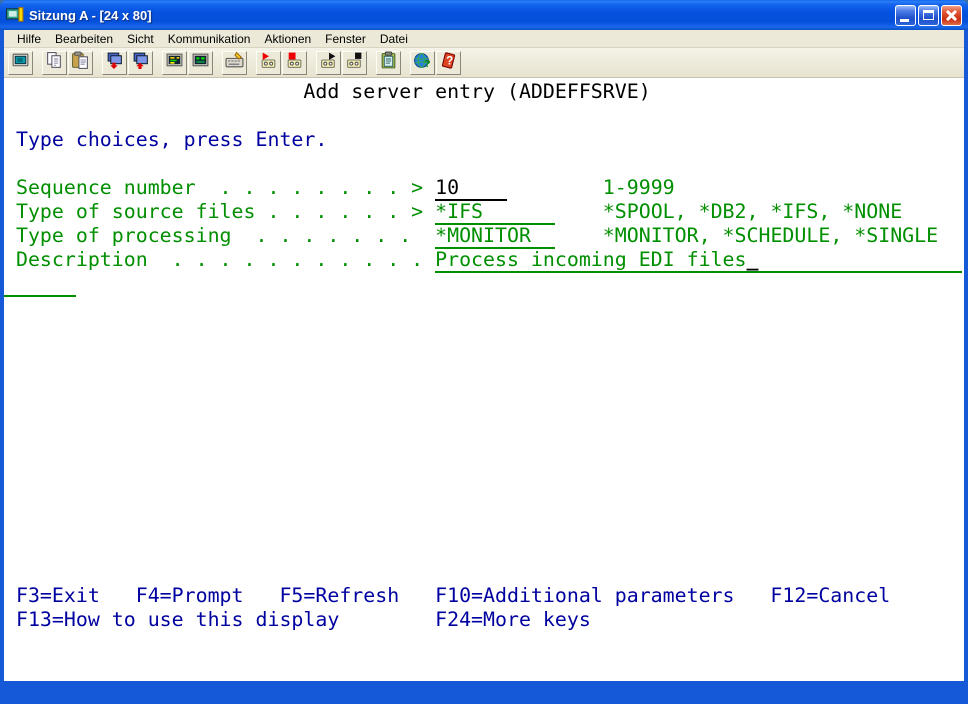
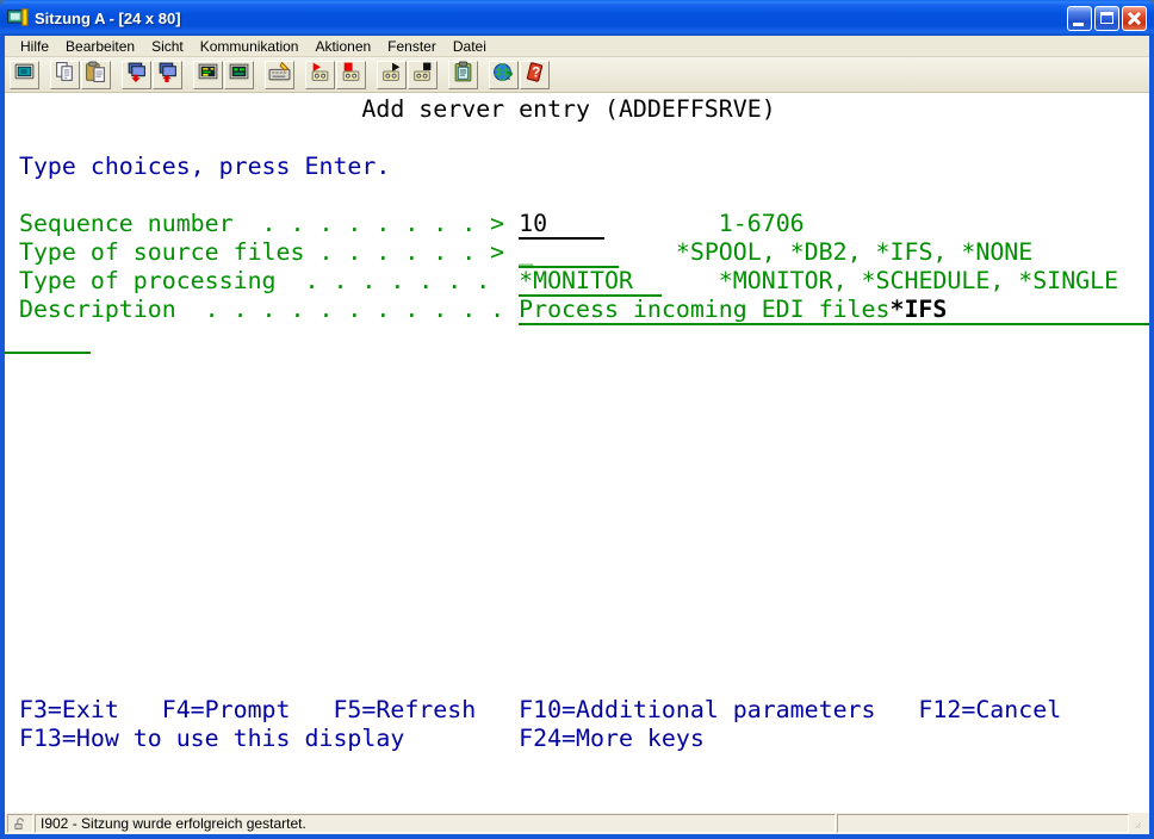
  Sitzung A - [24 x 80]
  Hilfe
  Bearbeiten
  Sicht
  Kommunikation
  Aktionen
  Fenster
  Datei
  ?
  ?
  Add server entry (ADDEFFSRVE)
  Type choices, press Enter.
- Sequence number . . . . . . . . > 10 1-9999
+ Sequence number . . . . . . . . > 10 1-6706
- Type of source files . . . . . . > *IFS *SPOOL, *DB2, *IFS, *NONE
+ Type of source files . . . . . . > _ *SPOOL, *DB2, *IFS, *NONE
  Type of processing . . . . . . . *MONITOR *MONITOR, *SCHEDULE, *SINGLE
- Description . . . . . . . . . . . Process incoming EDI files_
+ Description . . . . . . . . . . . Process incoming EDI files*IFS
  F3=Exit F4=Prompt F5=Refresh F10=Additional parameters F12=Cancel
  F13=How to use this display F24=More keys
+ I902 - Sitzung wurde erfolgreich gestartet.
